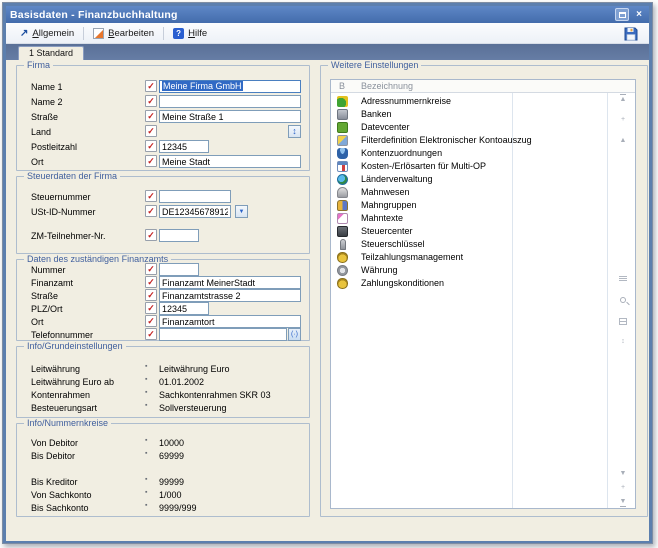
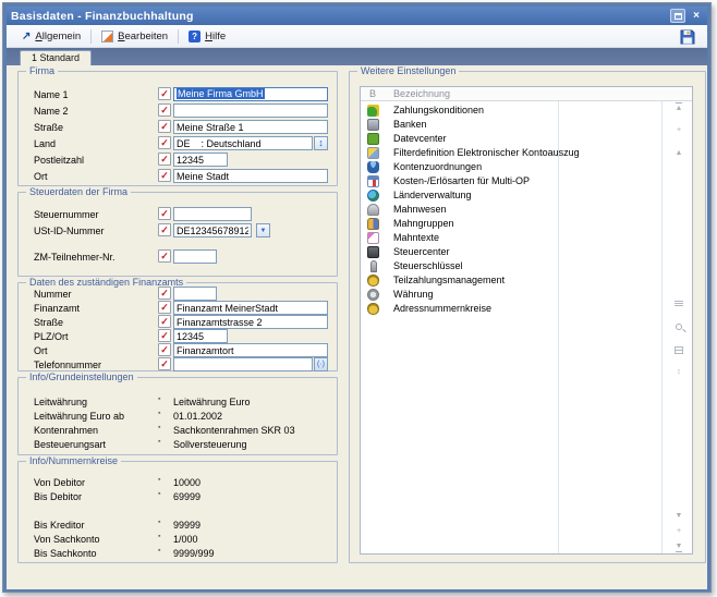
  Basisdaten - Finanzbuchhaltung
  ×
  ↗
  Allgemein
  Bearbeiten
  ?
  Hilfe
  1 Standard
  Firma
  Name 1
  ✓
  Meine Firma GmbH
  Name 2
  ✓
  Straße
  ✓
  Meine Straße 1
  Land
  ✓
+ DE : Deutschland
  ↕
  Postleitzahl
  ✓
  12345
  Ort
  ✓
  Meine Stadt
  Steuerdaten der Firma
  Steuernummer
  ✓
  USt-ID-Nummer
  ✓
  DE12345678912
  ZM-Teilnehmer-Nr.
  ✓
  Daten des zuständigen Finanzamts
  Nummer
  ✓
  Finanzamt
  ✓
  Finanzamt MeinerStadt
  Straße
  ✓
  Finanzamtstrasse 2
  PLZ/Ort
  ✓
  12345
  Ort
  ✓
  Finanzamtort
  Telefonnummer
  ✓
  Info/Grundeinstellungen
  Leitwährung
  Leitwährung Euro
  Leitwährung Euro ab
  01.01.2002
  Kontenrahmen
  Sachkontenrahmen SKR 03
  Besteuerungsart
  Sollversteuerung
  Info/Nummernkreise
  Von Debitor
  10000
  Bis Debitor
  69999
  Bis Kreditor
  99999
  Von Sachkonto
  1/000
  Bis Sachkonto
  9999/999
  Weitere Einstellungen
  B
  Bezeichnung
- Adressnummernkreise
+ Zahlungskonditionen
  Banken
  Datevcenter
  Filterdefinition Elektronischer Kontoauszug
  Kontenzuordnungen
  Kosten-/Erlösarten für Multi-OP
  Länderverwaltung
  Mahnwesen
  Mahngruppen
  Mahntexte
  Steuercenter
  Steuerschlüssel
  Teilzahlungsmanagement
  Währung
- Zahlungskonditionen
+ Adressnummernkreise
